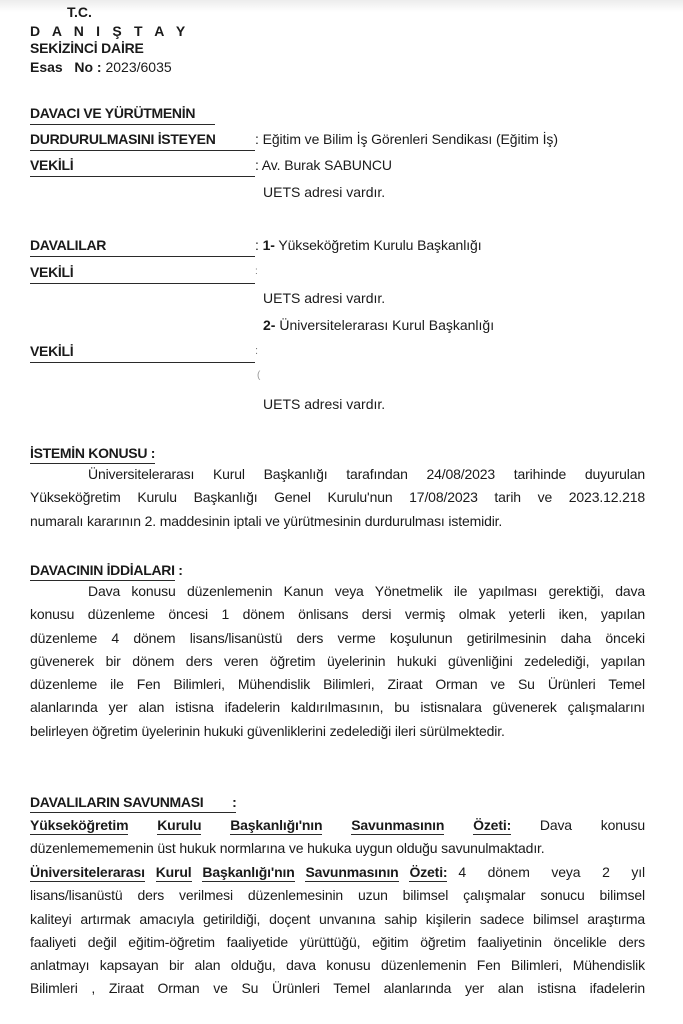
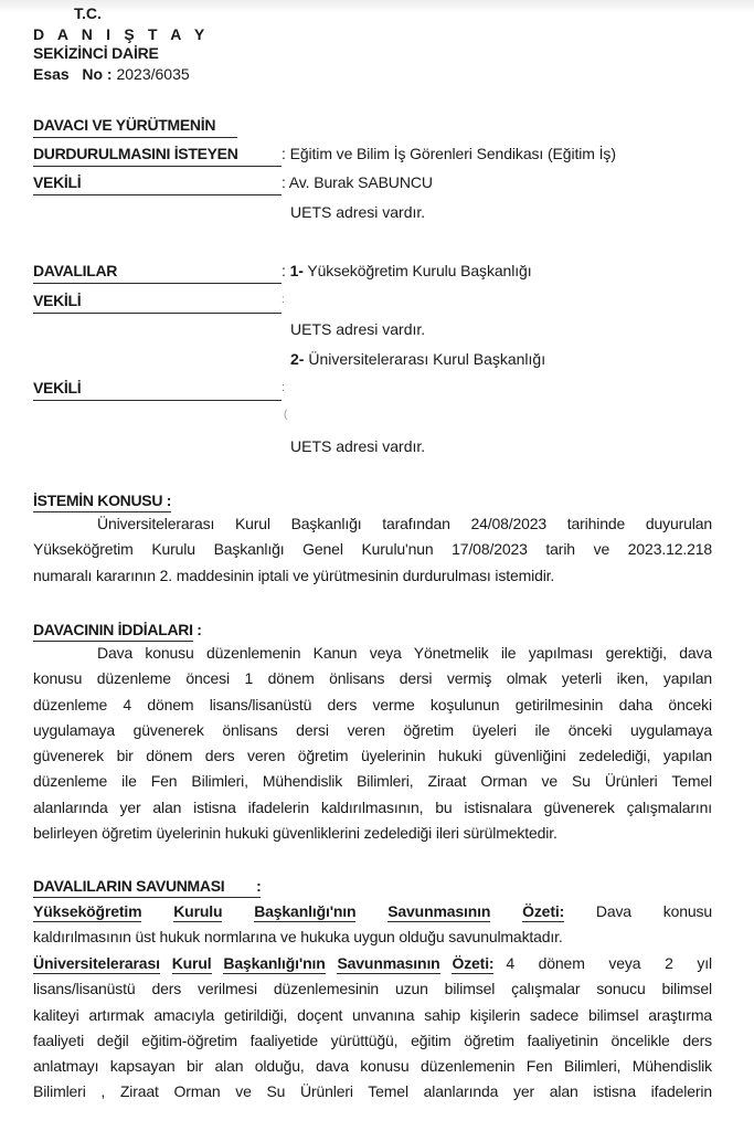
  T.C.
  D A N I Ş T A Y
  SEKİZİNCİ DAİRE
  Esas No : 2023/6035
  DAVACI VE YÜRÜTMENİN
  DURDURULMASINI İSTEYEN
  : Eğitim ve Bilim İş Görenleri Sendikası (Eğitim İş)
  VEKİLİ
  : Av. Burak SABUNCU
  UETS adresi vardır.
  DAVALILAR
  : 1- Yükseköğretim Kurulu Başkanlığı
  VEKİLİ
  :
  UETS adresi vardır.
  2- Üniversitelerarası Kurul Başkanlığı
  VEKİLİ
  :
  (
  UETS adresi vardır.
  İSTEMİN KONUSU :
  Üniversitelerarası Kurul Başkanlığı tarafından 24/08/2023 tarihinde duyurulan
  Yükseköğretim Kurulu Başkanlığı Genel Kurulu'nun 17/08/2023 tarih ve 2023.12.218
  numaralı kararının 2. maddesinin iptali ve yürütmesinin durdurulması istemidir.
  DAVACININ İDDİALARI :
  Dava konusu düzenlemenin Kanun veya Yönetmelik ile yapılması gerektiği, dava
  konusu düzenleme öncesi 1 dönem önlisans dersi vermiş olmak yeterli iken, yapılan
  düzenleme 4 dönem lisans/lisanüstü ders verme koşulunun getirilmesinin daha önceki
+ uygulamaya güvenerek önlisans dersi veren öğretim üyeleri ile önceki uygulamaya
  güvenerek bir dönem ders veren öğretim üyelerinin hukuki güvenliğini zedelediği, yapılan
  düzenleme ile Fen Bilimleri, Mühendislik Bilimleri, Ziraat Orman ve Su Ürünleri Temel
  alanlarında yer alan istisna ifadelerin kaldırılmasının, bu istisnalara güvenerek çalışmalarını
  belirleyen öğretim üyelerinin hukuki güvenliklerini zedelediği ileri sürülmektedir.
  DAVALILARIN SAVUNMASI :
  Yükseköğretim Kurulu Başkanlığı'nın Savunmasının Özeti: Dava konusu
- düzenlemememenin üst hukuk normlarına ve hukuka uygun olduğu savunulmaktadır.
+ kaldırılmasının üst hukuk normlarına ve hukuka uygun olduğu savunulmaktadır.
  Üniversitelerarası Kurul Başkanlığı'nın Savunmasının Özeti: 4 dönem veya 2 yıl
  lisans/lisanüstü ders verilmesi düzenlemesinin uzun bilimsel çalışmalar sonucu bilimsel
  kaliteyi artırmak amacıyla getirildiği, doçent unvanına sahip kişilerin sadece bilimsel araştırma
  faaliyeti değil eğitim-öğretim faaliyetide yürüttüğü, eğitim öğretim faaliyetinin öncelikle ders
  anlatmayı kapsayan bir alan olduğu, dava konusu düzenlemenin Fen Bilimleri, Mühendislik
  Bilimleri , Ziraat Orman ve Su Ürünleri Temel alanlarında yer alan istisna ifadelerin
